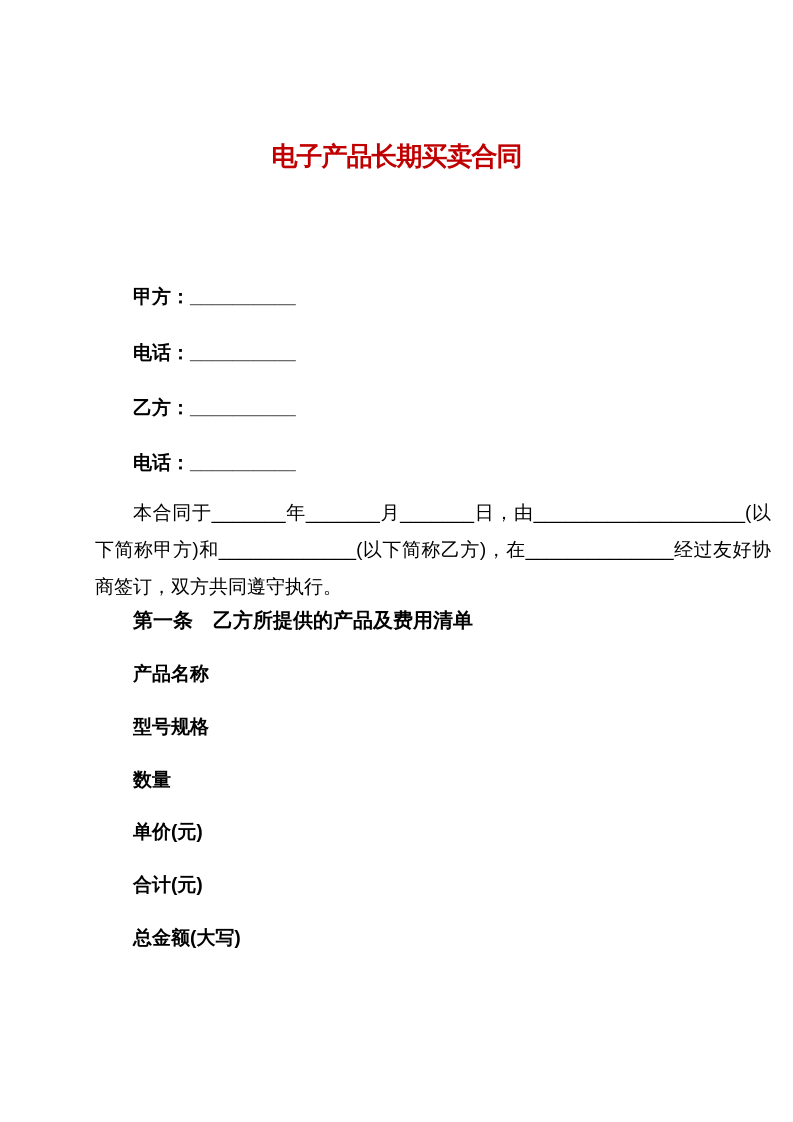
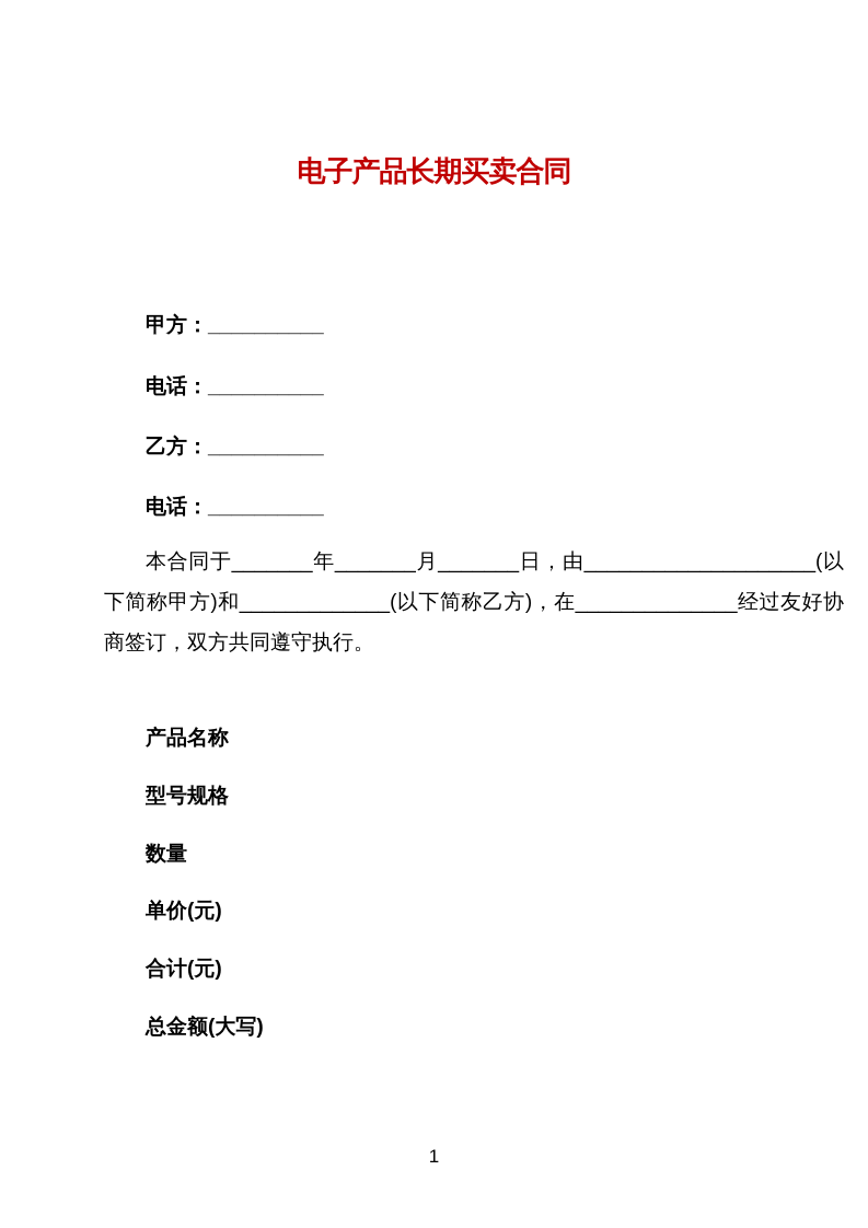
  电子产品长期买卖合同
  甲方：__________
  电话：__________
  乙方：__________
  电话：__________
  本合同于_______年_______月_______日，由____________________(以下简称甲方)和_____________(以下简称乙方)，在______________经过友好协商签订，双方共同遵守执行。
- 第一条 乙方所提供的产品及费用清单
  产品名称
  型号规格
  数量
  单价(元)
  合计(元)
  总金额(大写)
+ 1
